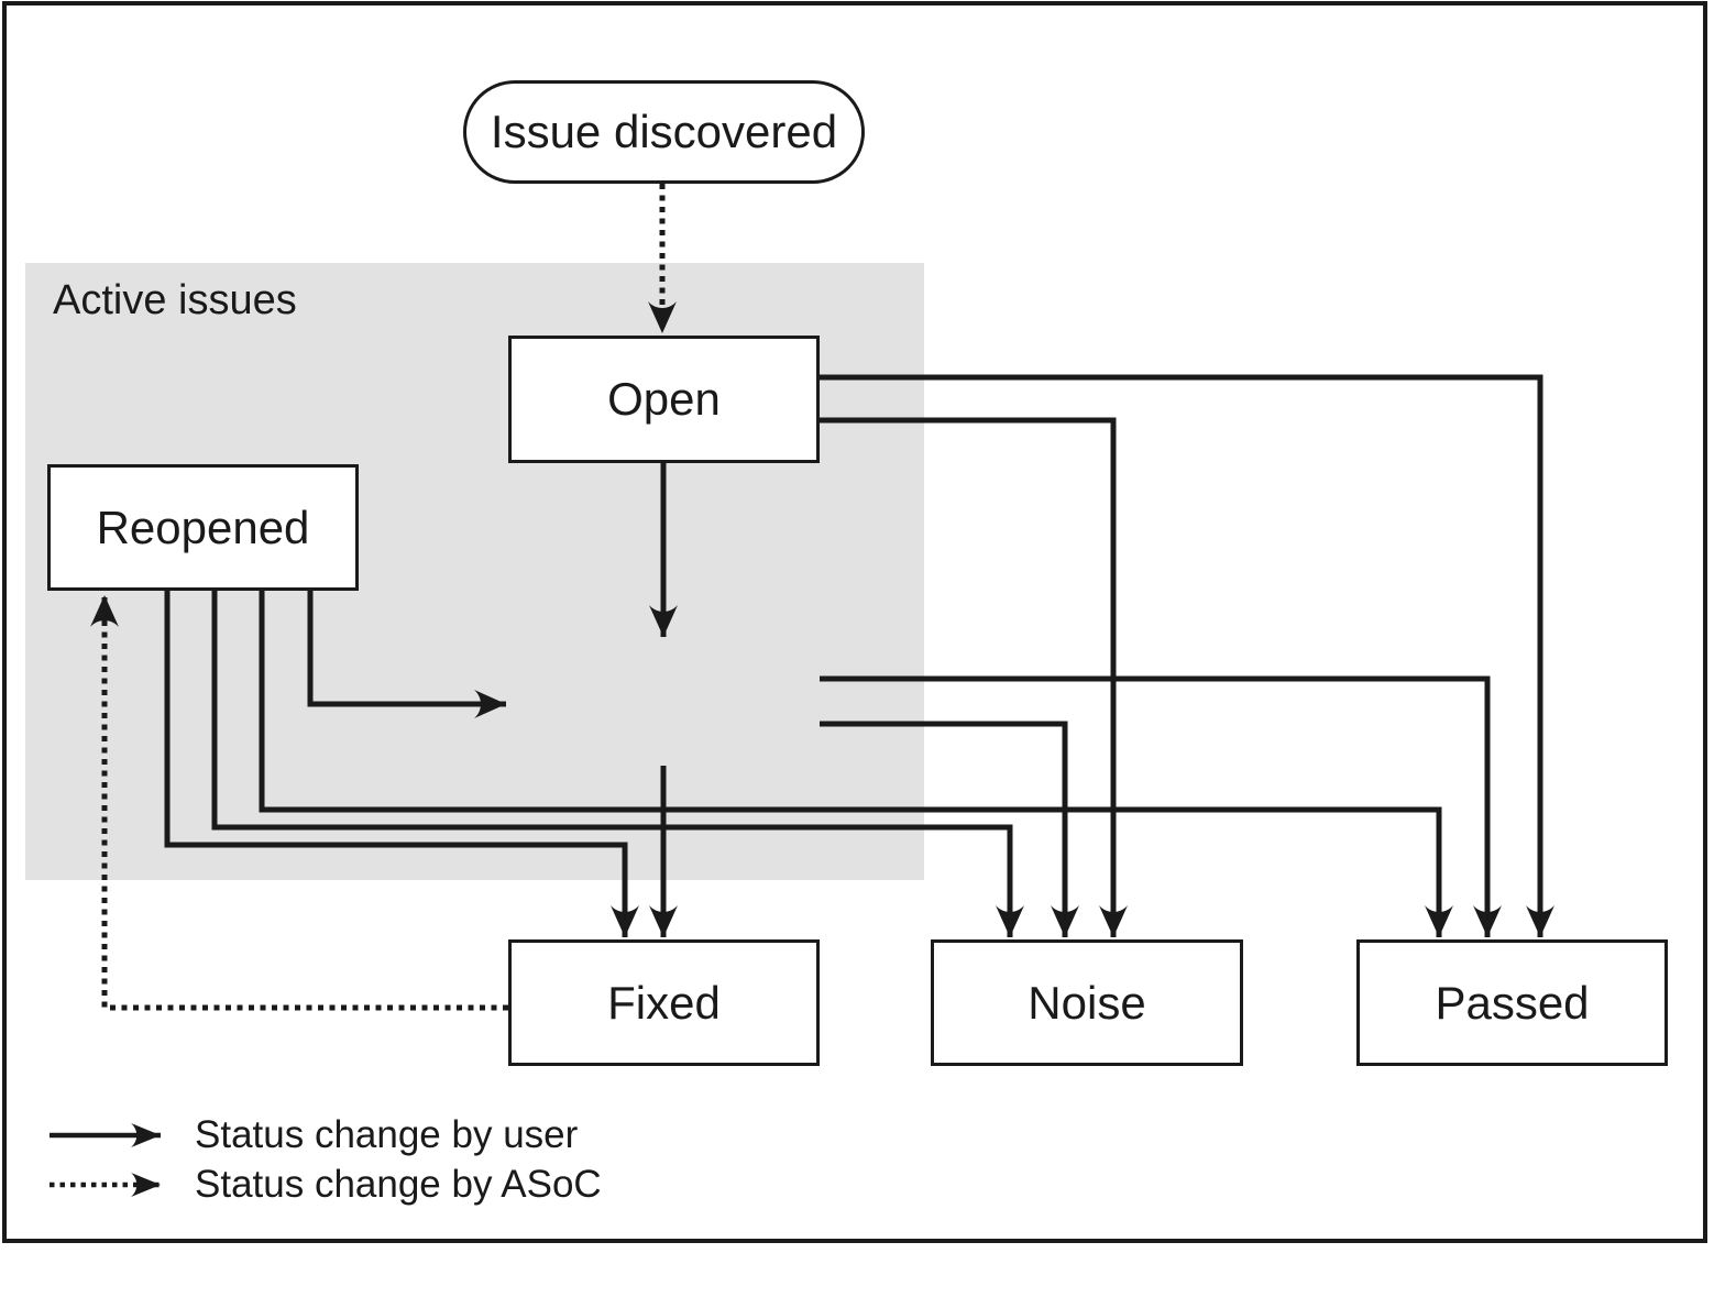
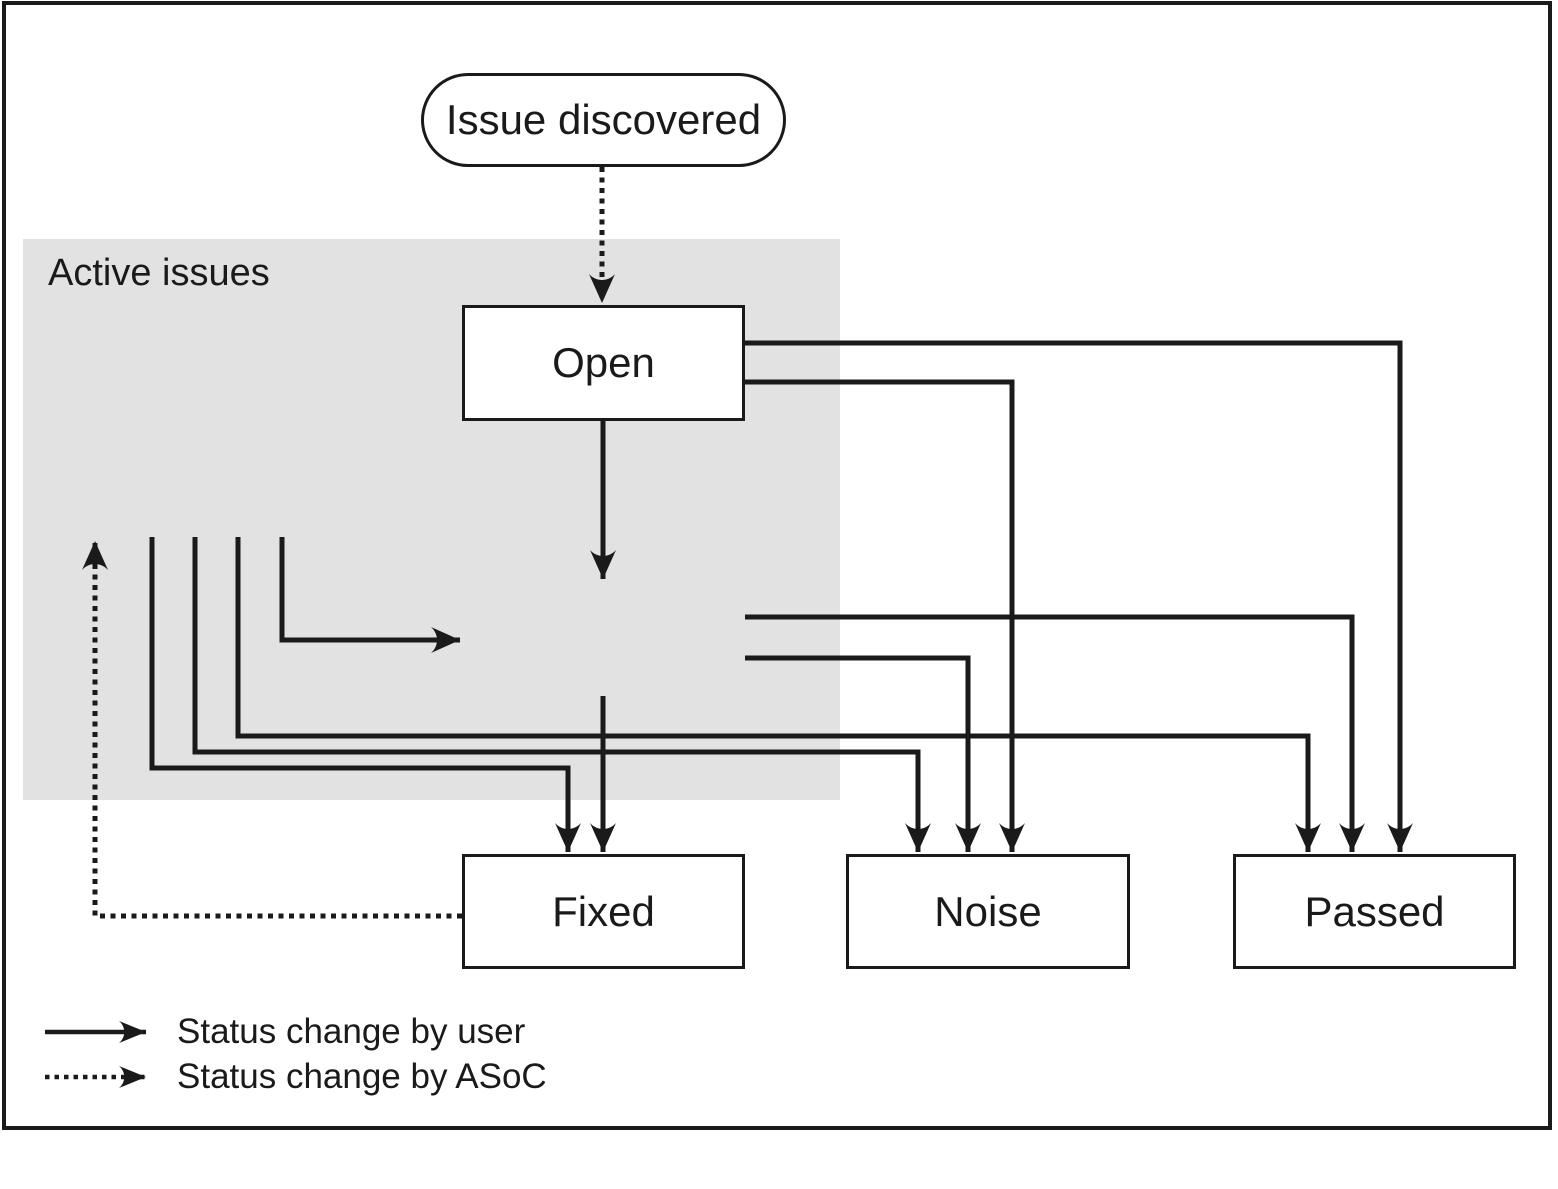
  Active issues
  Issue discovered
  Open
- Reopened
  Fixed
  Noise
  Passed
  Status change by user
  Status change by ASoC
